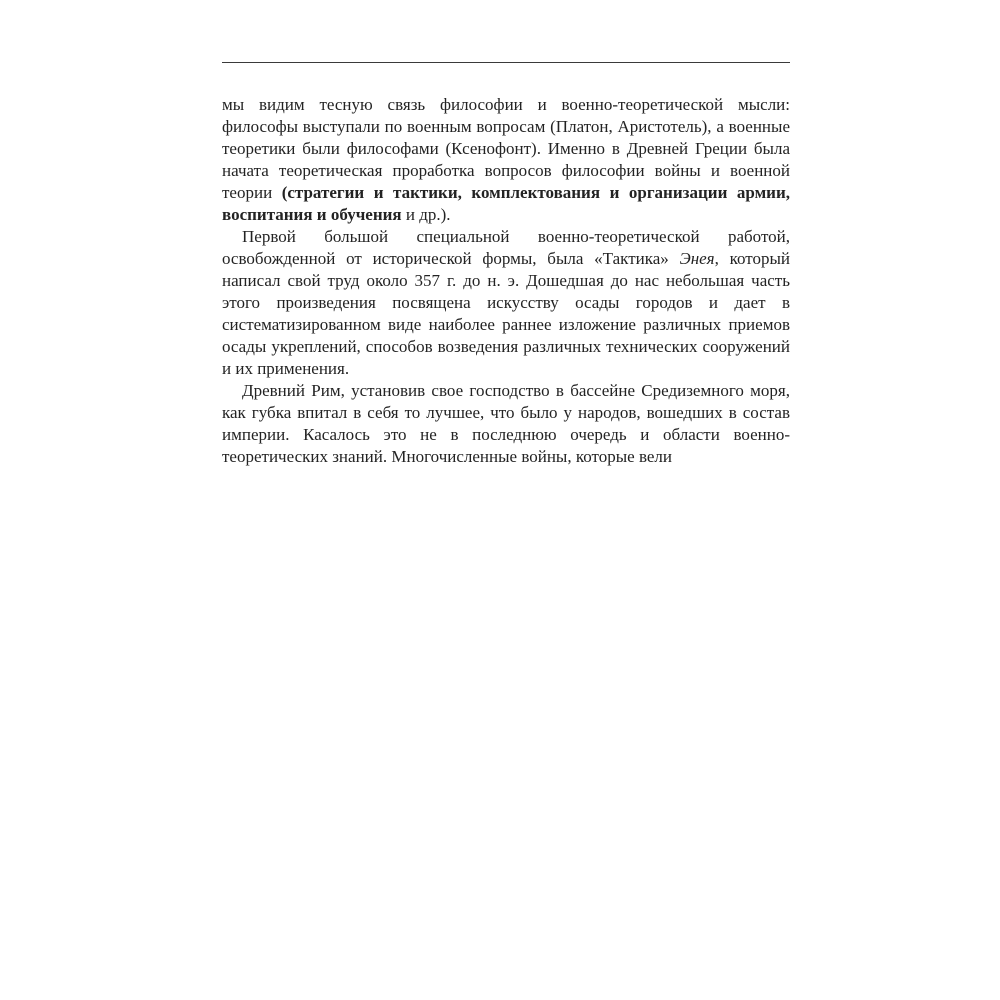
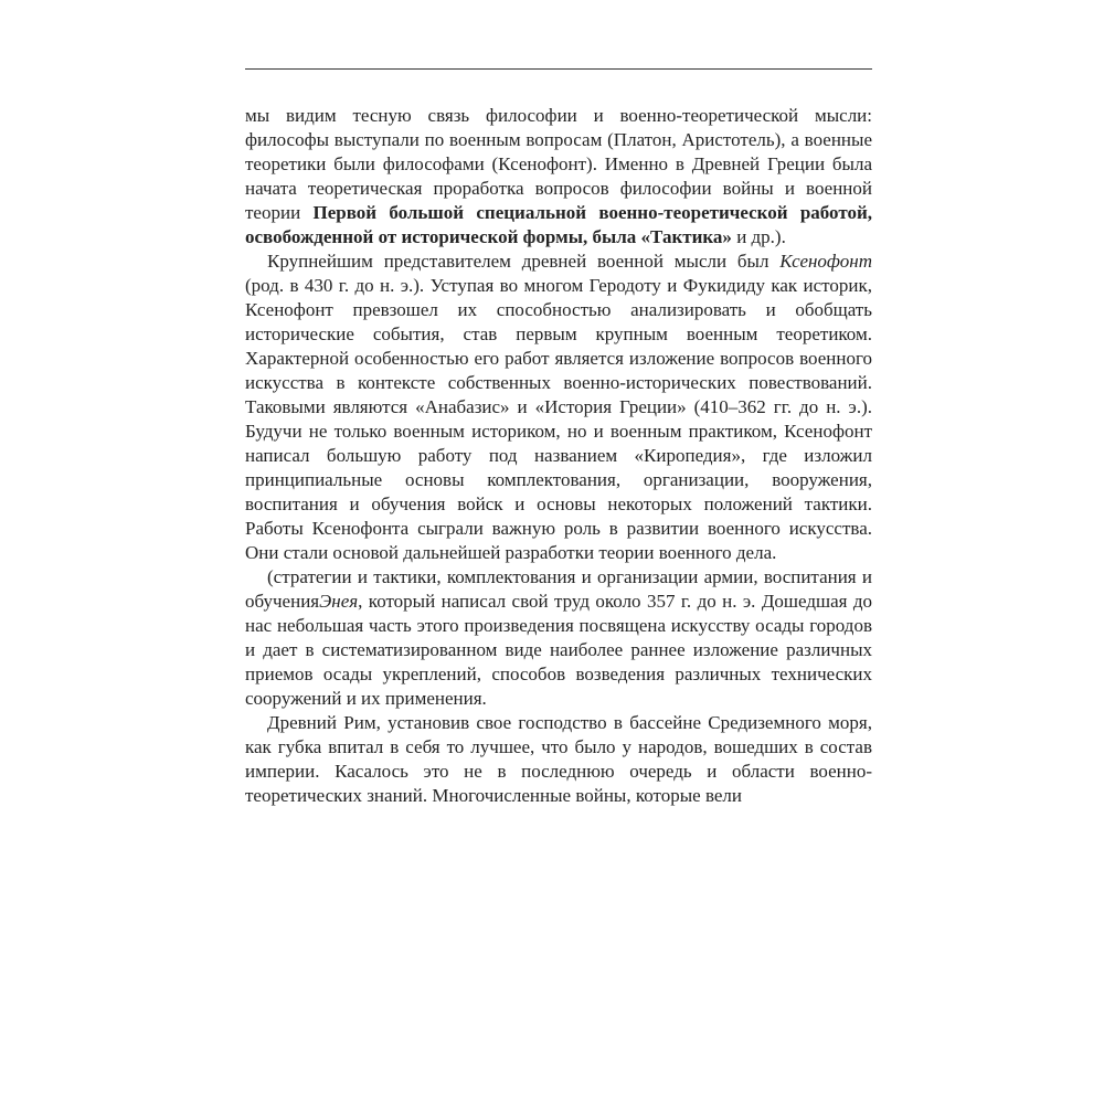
- мы видим тесную связь философии и военно-теоретической мысли: философы выступали по военным вопросам (Платон, Аристотель), а военные теоретики были философами (Ксенофонт). Именно в Древней Греции была начата теоретическая проработка вопросов философии войны и военной теории (стратегии и тактики, комплектования и организации армии, воспитания и обучения и др.).
+ мы видим тесную связь философии и военно-теоретической мысли: философы выступали по военным вопросам (Платон, Аристотель), а военные теоретики были философами (Ксенофонт). Именно в Древней Греции была начата теоретическая проработка вопросов философии войны и военной теории Первой большой специальной военно-теоретической работой, освобожденной от исторической формы, была «Тактика» и др.).
+ Крупнейшим представителем древней военной мысли был Ксенофонт (род. в 430 г. до н. э.). Уступая во многом Геродоту и Фукидиду как историк, Ксенофонт превзошел их способностью анализировать и обобщать исторические события, став первым крупным военным теоретиком. Характерной особенностью его работ является изложение вопросов военного искусства в контексте собственных военно-исторических повествований. Таковыми являются «Анабазис» и «История Греции» (410–362 гг. до н. э.). Будучи не только военным историком, но и военным практиком, Ксенофонт написал большую работу под названием «Киропедия», где изложил принципиальные основы комплектования, организации, вооружения, воспитания и обучения войск и основы некоторых положений тактики. Работы Ксенофонта сыграли важную роль в развитии военного искусства. Они стали основой дальнейшей разработки теории военного дела.
- Первой большой специальной военно-теоретической работой, освобожденной от исторической формы, была «Тактика» Энея, который написал свой труд около 357 г. до н. э. Дошедшая до нас небольшая часть этого произведения посвящена искусству осады городов и дает в систематизированном виде наиболее раннее изложение различных приемов осады укреплений, способов возведения различных технических сооружений и их применения.
+ (стратегии и тактики, комплектования и организации армии, воспитания и обученияЭнея, который написал свой труд около 357 г. до н. э. Дошедшая до нас небольшая часть этого произведения посвящена искусству осады городов и дает в систематизированном виде наиболее раннее изложение различных приемов осады укреплений, способов возведения различных технических сооружений и их применения.
  Древний Рим, установив свое господство в бассейне Средиземного моря, как губка впитал в себя то лучшее, что было у народов, вошедших в состав империи. Касалось это не в последнюю очередь и области военно-теоретических знаний. Многочисленные войны, которые вели
